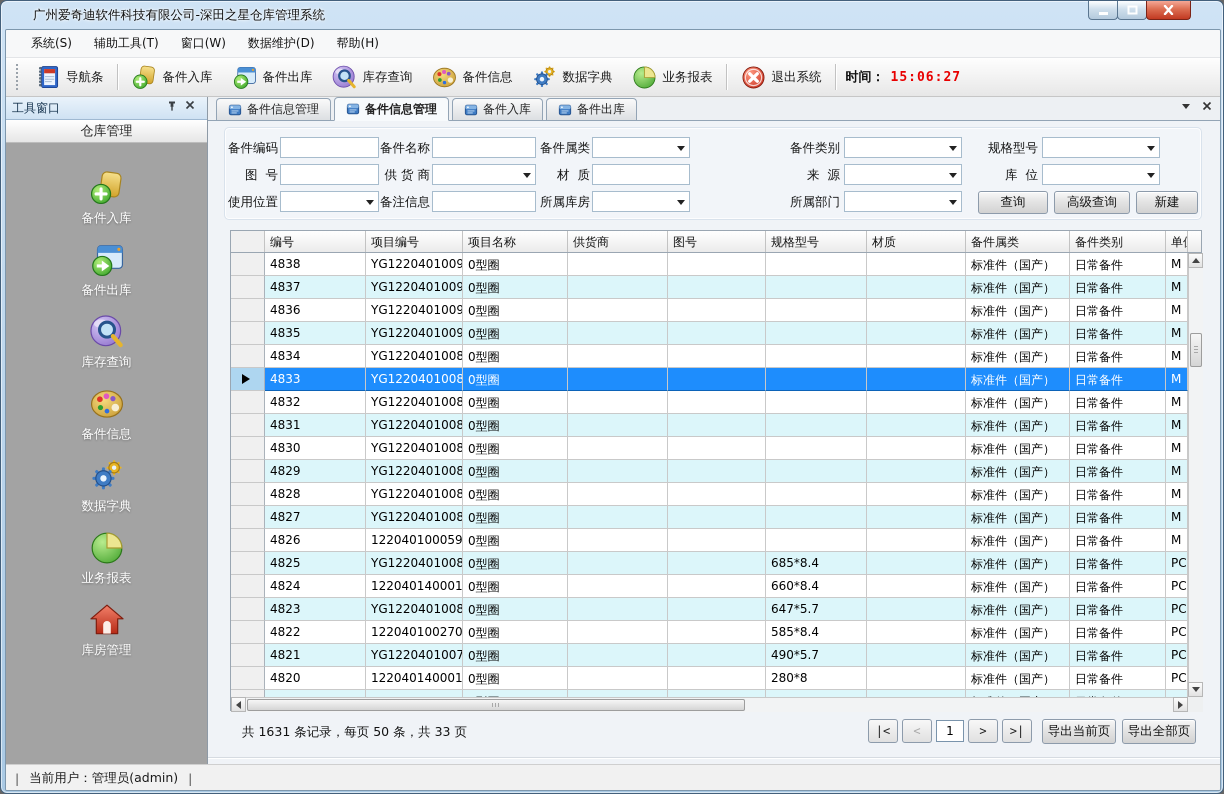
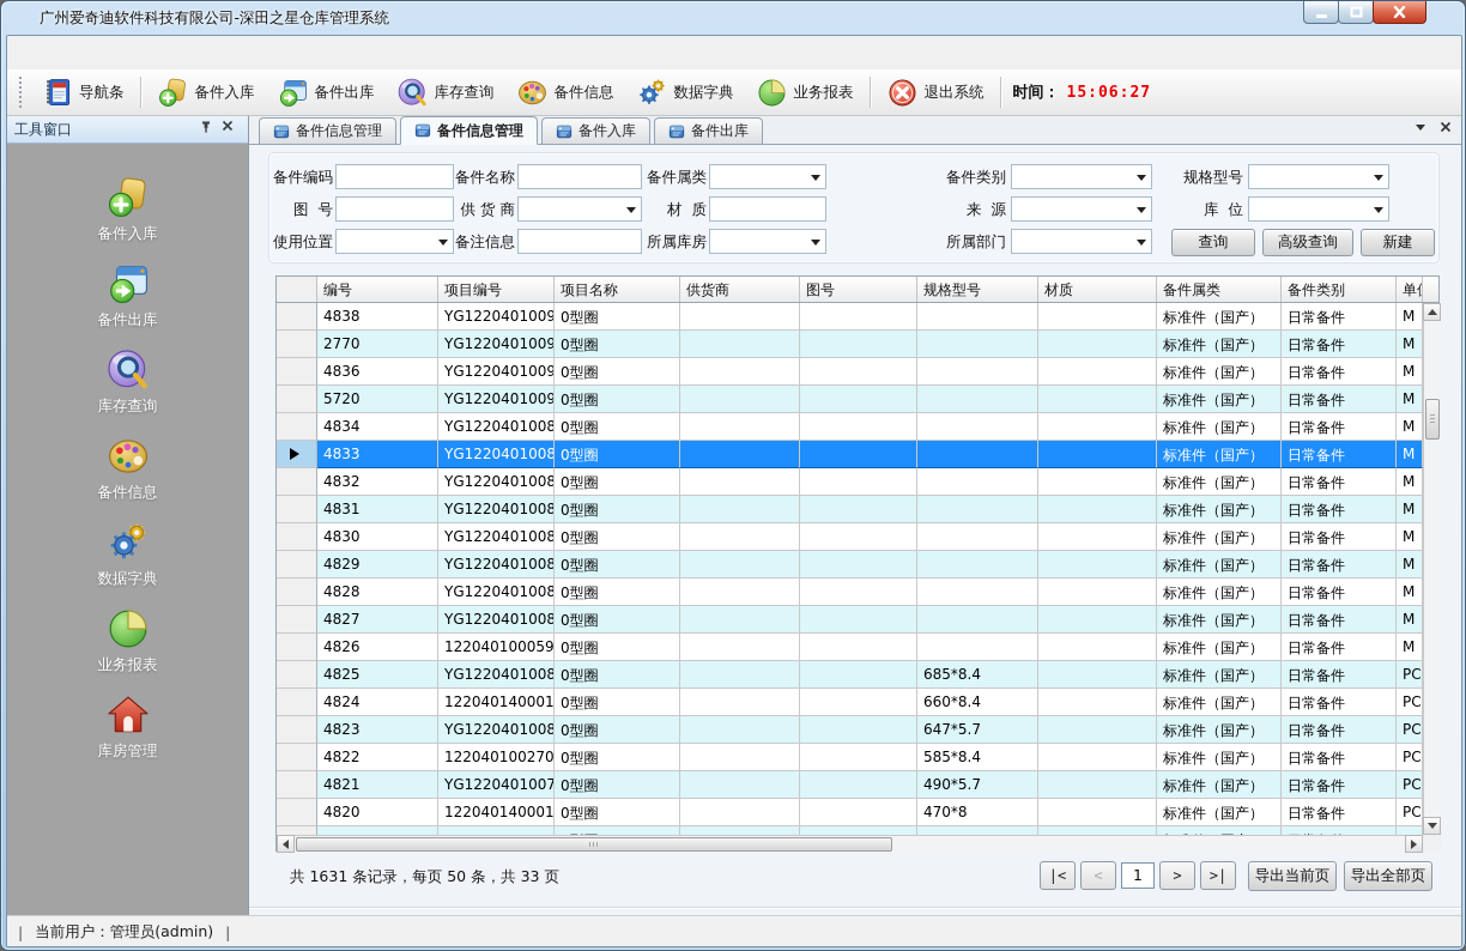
  广州爱奇迪软件科技有限公司-深田之星仓库管理系统
- 系统(S)
- 辅助工具(T)
- 窗口(W)
- 数据维护(D)
- 帮助(H)
  导航条
  备件入库
  备件出库
  库存查询
  备件信息
  数据字典
  业务报表
  退出系统
  时间：
  15:06:27
  工具窗口
- 仓库管理
  备件入库
  备件出库
  库存查询
  备件信息
  数据字典
  业务报表
  库房管理
  备件信息管理
  备件信息管理
  备件入库
  备件出库
  备件编码
  备件名称
  备件属类
  备件类别
  规格型号
  图 号
  供 货 商
  材 质
  来 源
  库 位
  使用位置
  备注信息
  所属库房
  所属部门
  查询
  高级查询
  新建
  编号
  项目编号
  项目名称
  供货商
  图号
  规格型号
  材质
  备件属类
  备件类别
  4838
  YG1220401009
  0型圈
  标准件（国产）
  日常备件
  M
- 4837
+ 2770
  YG1220401009
  0型圈
  标准件（国产）
  日常备件
  M
  4836
  YG1220401009
  0型圈
  标准件（国产）
  日常备件
  M
- 4835
+ 5720
  YG1220401009
  0型圈
  标准件（国产）
  日常备件
  M
  4834
  YG1220401008
  0型圈
  标准件（国产）
  日常备件
  M
  4833
  YG1220401008
  0型圈
  标准件（国产）
  日常备件
  M
  4832
  YG1220401008
  0型圈
  标准件（国产）
  日常备件
  M
  4831
  YG1220401008
  0型圈
  标准件（国产）
  日常备件
  M
  4830
  YG1220401008
  0型圈
  标准件（国产）
  日常备件
  M
  4829
  YG1220401008
  0型圈
  标准件（国产）
  日常备件
  M
  4828
  YG1220401008
  0型圈
  标准件（国产）
  日常备件
  M
  4827
  YG1220401008
  0型圈
  标准件（国产）
  日常备件
  M
  4826
  122040100059
  0型圈
  标准件（国产）
  日常备件
  M
  4825
  YG1220401008
  0型圈
  685*8.4
  标准件（国产）
  日常备件
  PC
  4824
  122040140001
  0型圈
  660*8.4
  标准件（国产）
  日常备件
  PC
  4823
  YG1220401008
  0型圈
  647*5.7
  标准件（国产）
  日常备件
  PC
  4822
  122040100270
  0型圈
  585*8.4
  标准件（国产）
  日常备件
  PC
  4821
  YG1220401007
  0型圈
  490*5.7
  标准件（国产）
  日常备件
  PC
  4820
  122040140001
  0型圈
- 280*8
+ 470*8
  标准件（国产）
  日常备件
  PC
  共 1631 条记录，每页 50 条，共 33 页
  |<
  <
  1
  >
  >|
  导出当前页
  导出全部页
  |
  当前用户：管理员(admin)
  |
